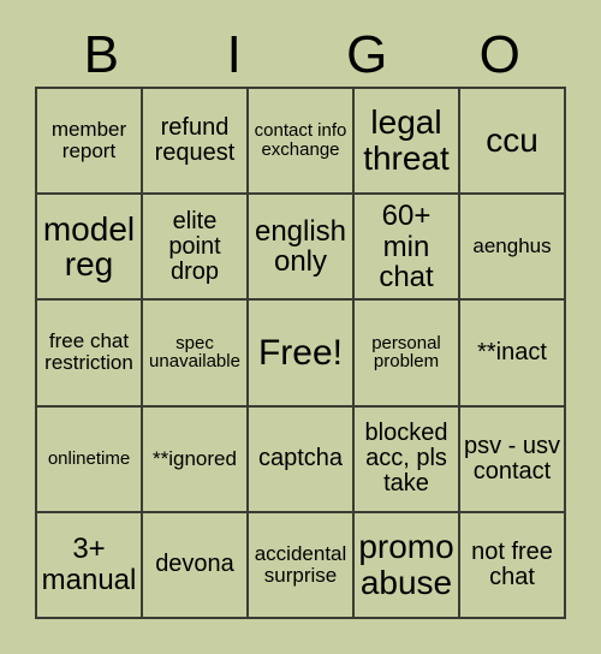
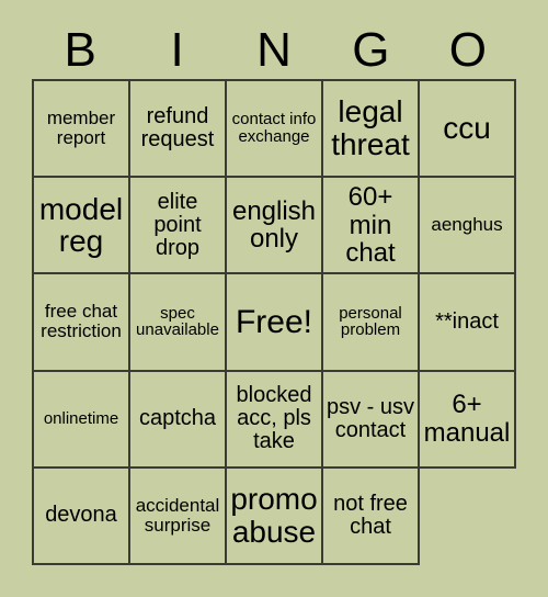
  B
  I
+ N
  G
  O
  member report
  refund request
  contact info exchange
  legal threat
  ccu
  model reg
  elite point drop
  english only
  60+ min chat
  aenghus
  free chat restriction
  spec unavailable
  Free!
  personal problem
  **inact
  onlinetime
- **ignored
  captcha
  blocked acc, pls take
  psv - usv contact
- 3+ manual
+ 6+ manual
  devona
  accidental surprise
  promo abuse
  not free chat
